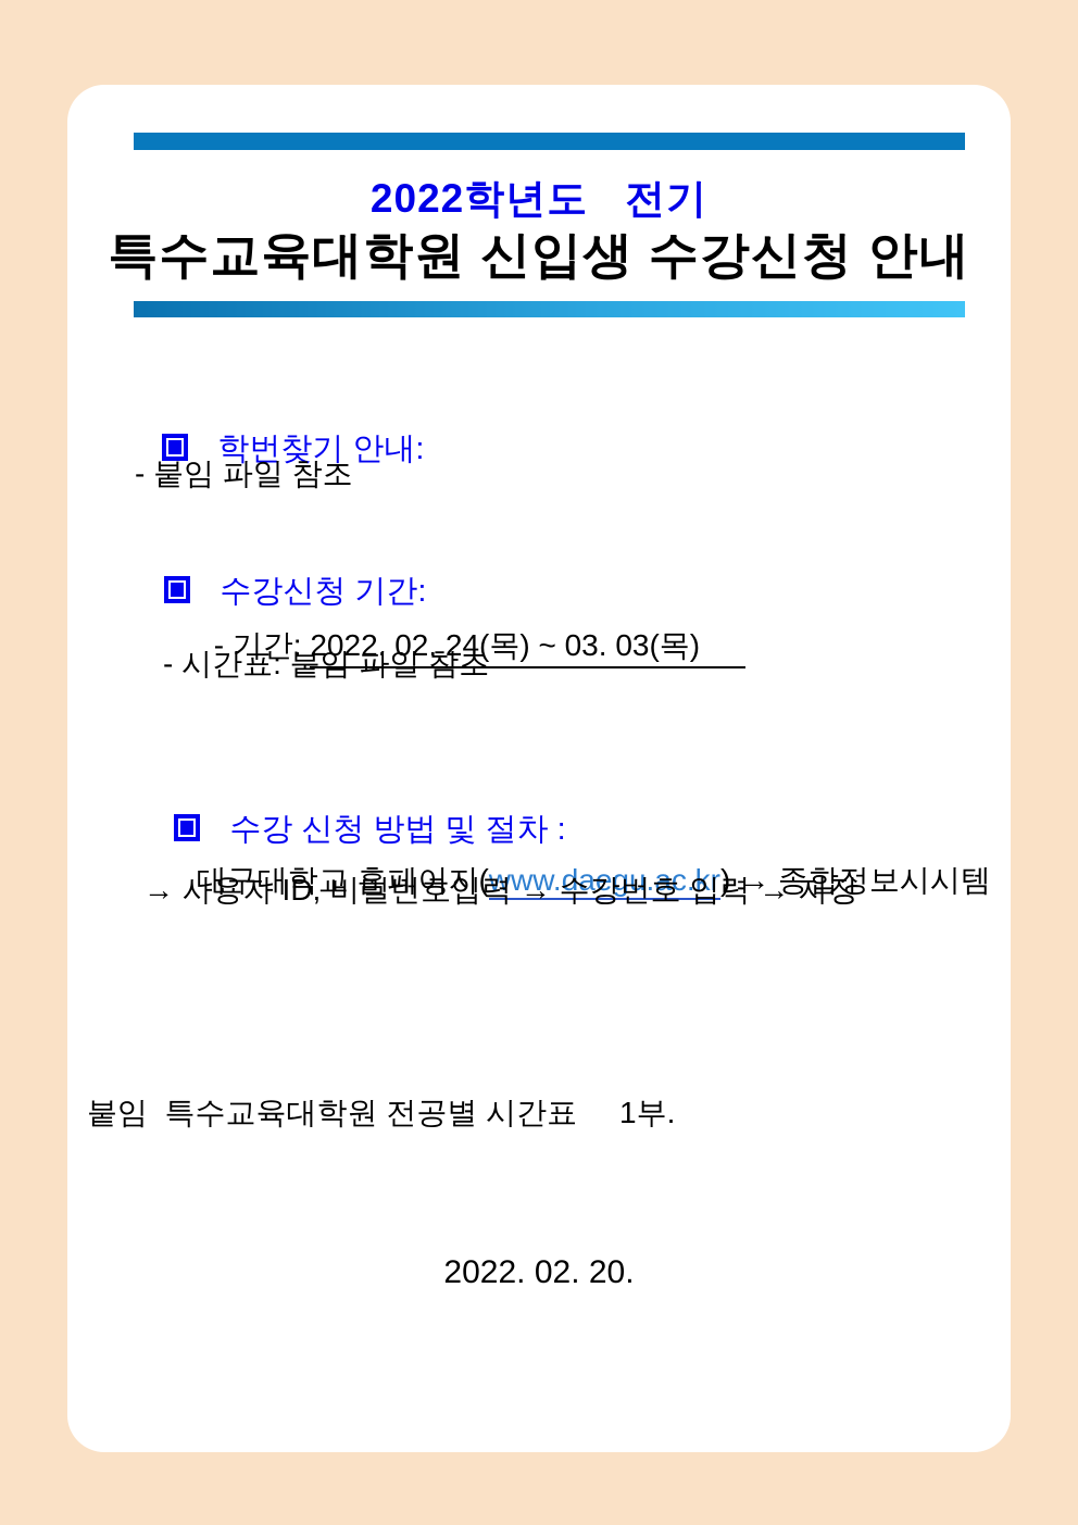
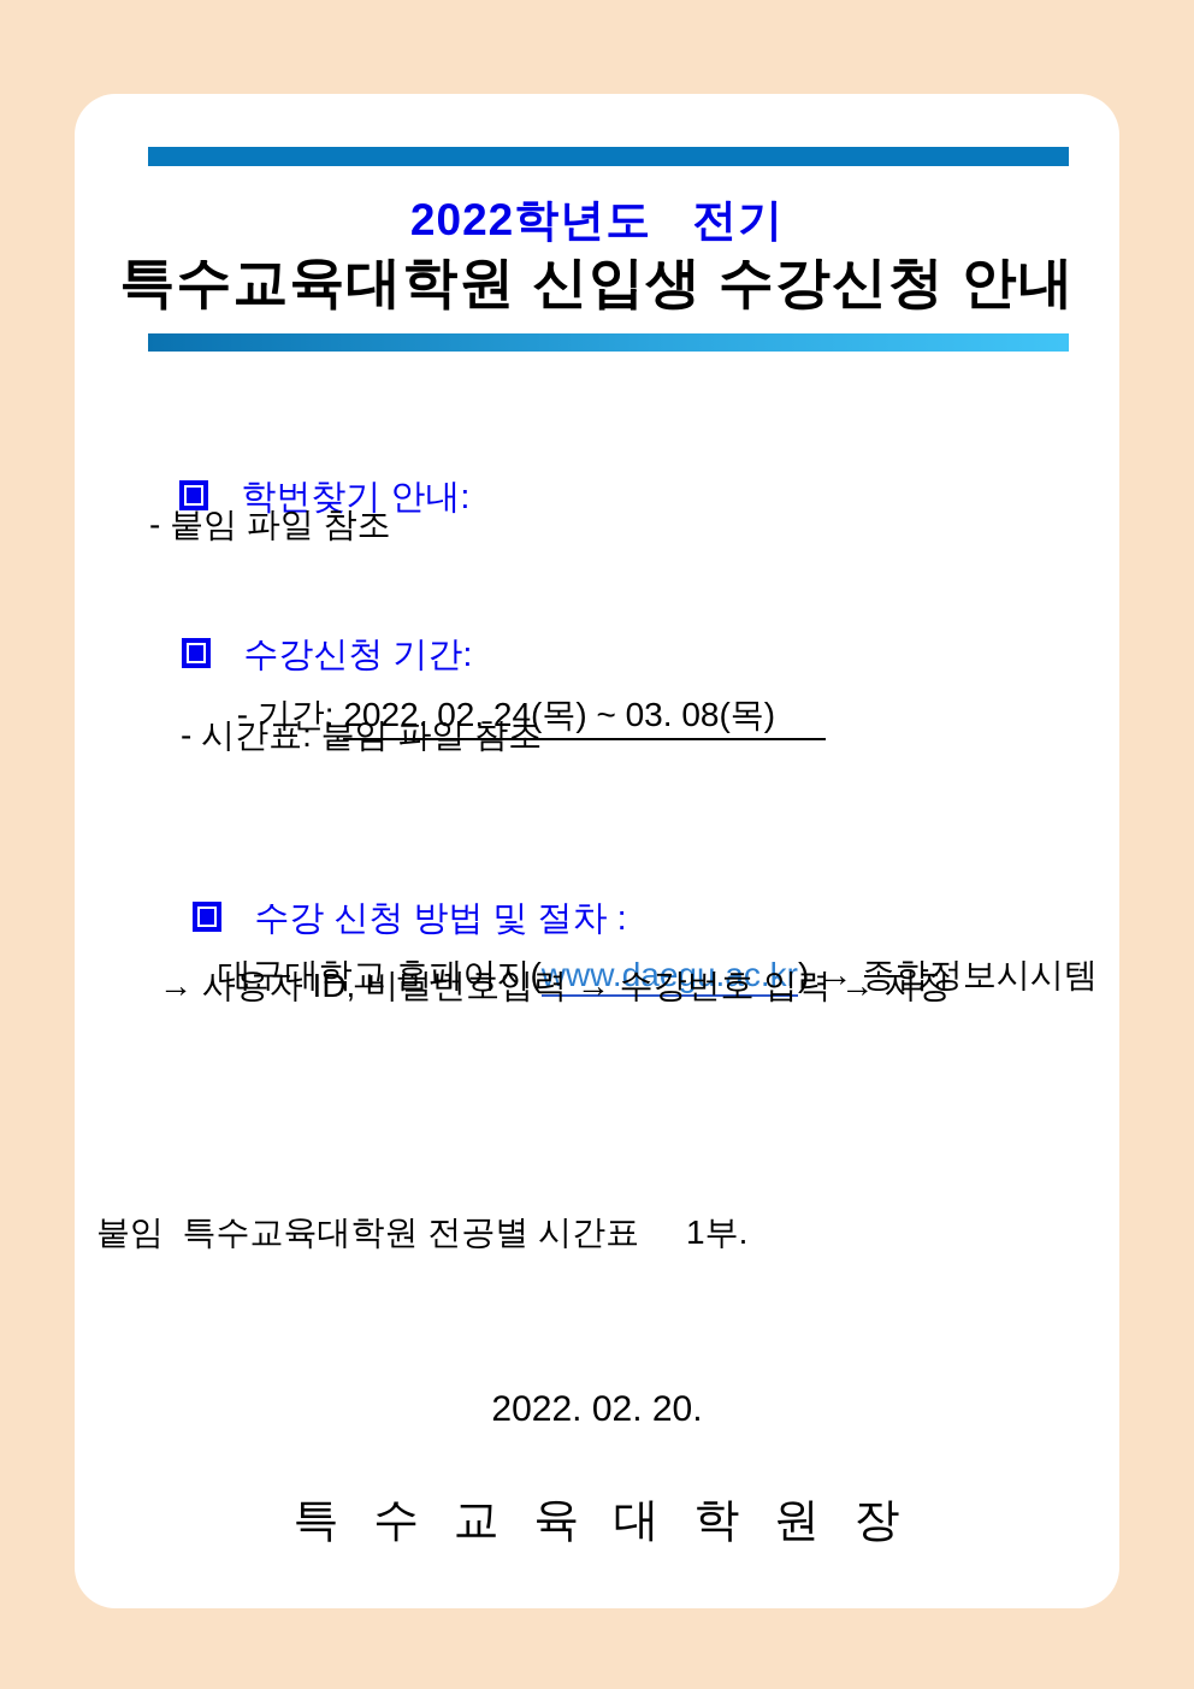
  2022학년도 전기
  특수교육대학원 신입생 수강신청 안내
  학번찾기 안내:
  - 붙임 파일 참조
  수강신청 기간:
- - 기간: 2022. 02. 24(목) ~ 03. 03(목)
+ - 기간: 2022. 02. 24(목) ~ 03. 08(목)
  - 시간표: 붙임 파일 참조
  수강 신청 방법 및 절차 :
  대구대학교 홈페이지(www.daegu.ac.kr) → 종합정보시시템
  → 사용자 ID, 비밀번호입력 → 수강번호 입력 → 저장
  붙임 특수교육대학원 전공별 시간표 1부.
  2022. 02. 20.
+ 특 수 교 육 대 학 원 장
